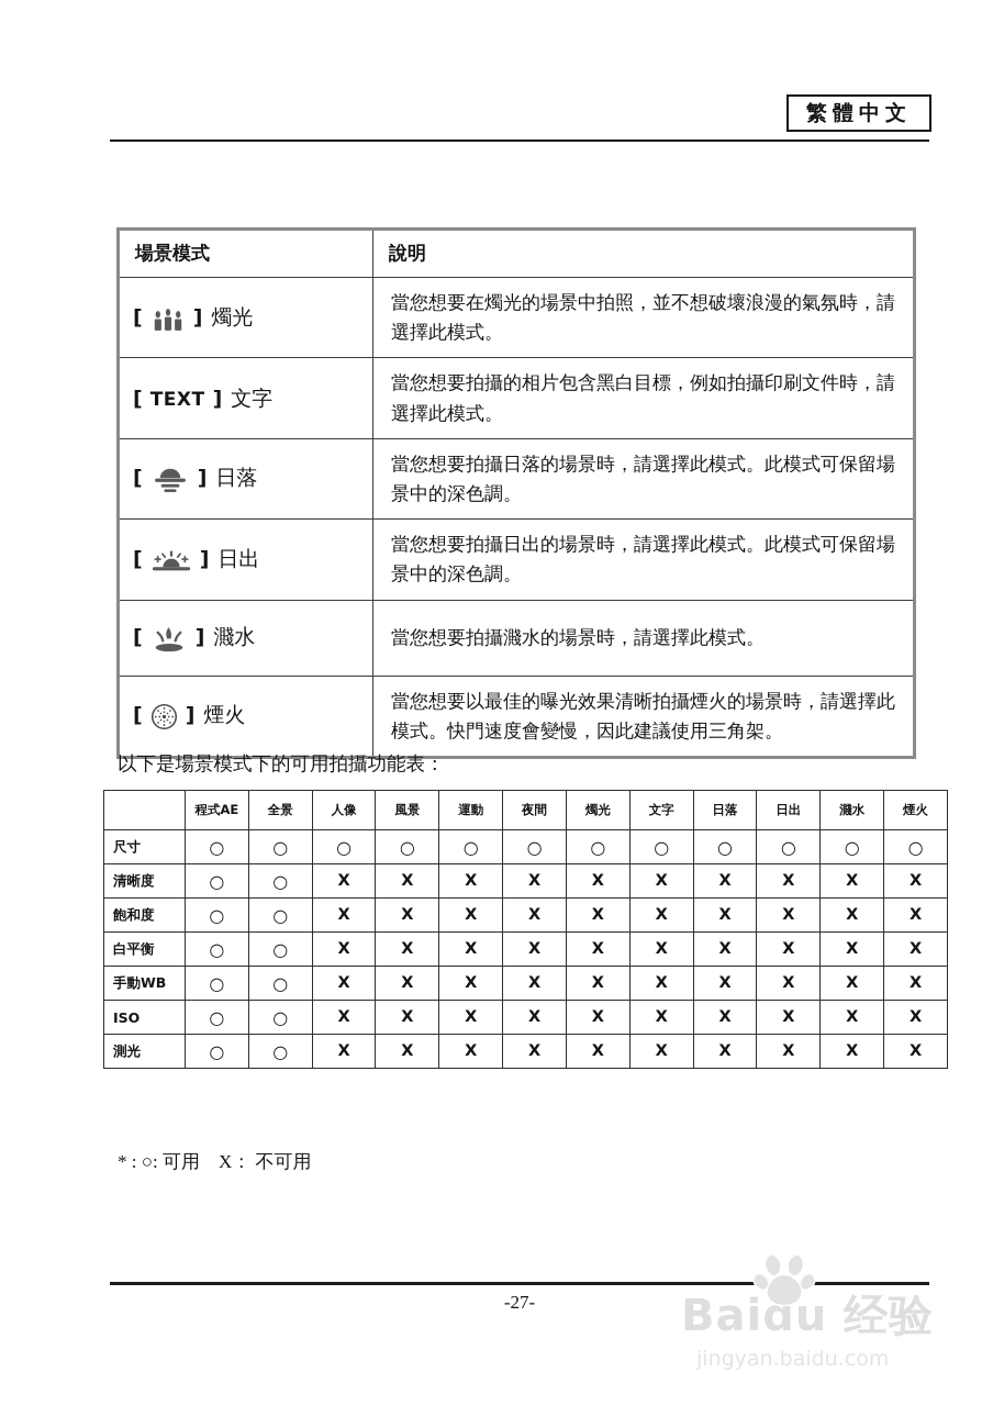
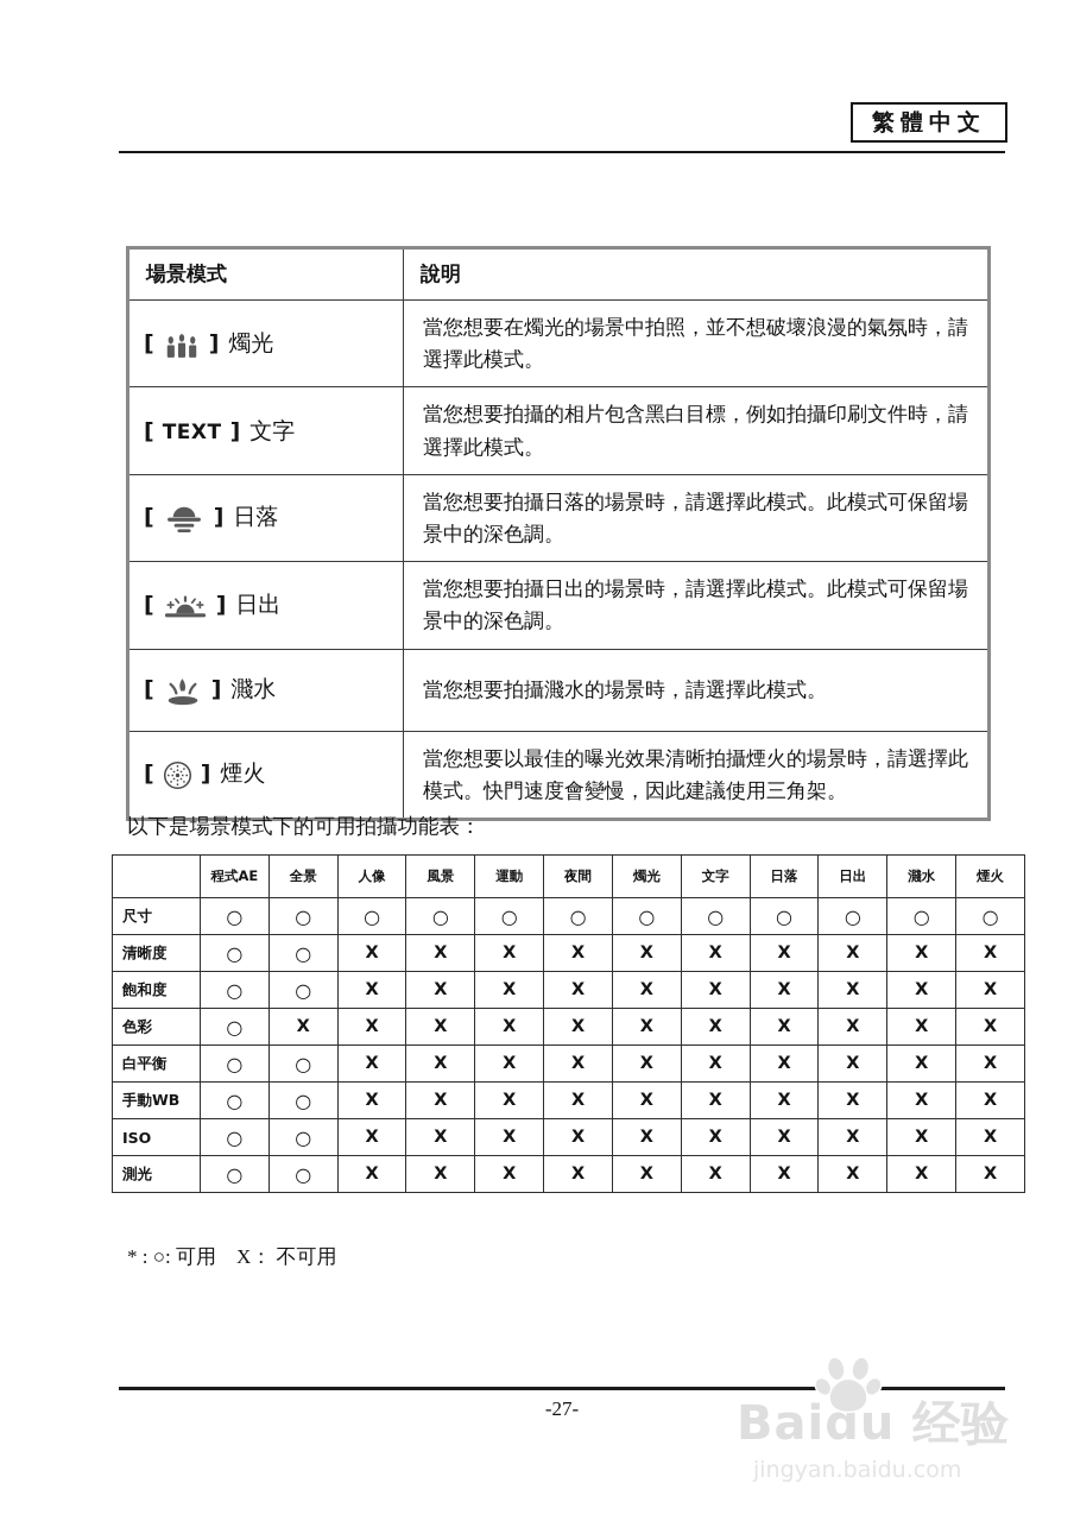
  繁體中文
  場景模式	說明
  [ ] 燭光	當您想要在燭光的場景中拍照，並不想破壞浪漫的氣氛時，請選擇此模式。
  [ TEXT ] 文字	當您想要拍攝的相片包含黑白目標，例如拍攝印刷文件時，請選擇此模式。
  [ ] 日落	當您想要拍攝日落的場景時，請選擇此模式。此模式可保留場景中的深色調。
  [ ] 日出	當您想要拍攝日出的場景時，請選擇此模式。此模式可保留場景中的深色調。
  [ ] 濺水	當您想要拍攝濺水的場景時，請選擇此模式。
  [ ] 煙火	當您想要以最佳的曝光效果清晰拍攝煙火的場景時，請選擇此模式。快門速度會變慢，因此建議使用三角架。
  以下是場景模式下的可用拍攝功能表：
  	程式AE	全景	人像	風景	運動	夜間	燭光	文字	日落	日出	濺水	煙火
  尺寸	○	○	○	○	○	○	○	○	○	○	○	○
  清晰度	○	○	X	X	X	X	X	X	X	X	X	X
  飽和度	○	○	X	X	X	X	X	X	X	X	X	X
+ 色彩	○	X	X	X	X	X	X	X	X	X	X	X
  白平衡	○	○	X	X	X	X	X	X	X	X	X	X
  手動WB	○	○	X	X	X	X	X	X	X	X	X	X
  ISO	○	○	X	X	X	X	X	X	X	X	X	X
  測光	○	○	X	X	X	X	X	X	X	X	X	X
  * : ○: 可用 X： 不可用
  -27-
  Baidu 经验
  jingyan.baidu.com
